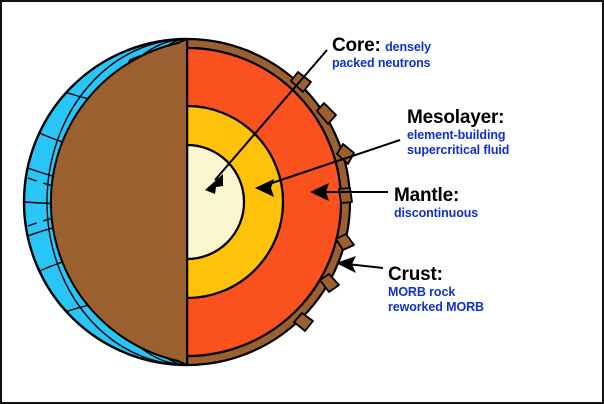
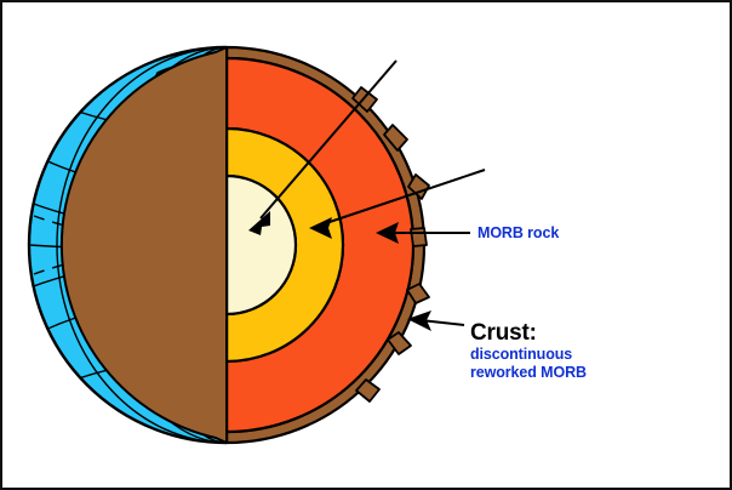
- Core: densely
- packed neutrons
- Mesolayer:
- element-building
- supercritical fluid
- Mantle:
- discontinuous
+ MORB rock
  Crust:
- MORB rock
+ discontinuous
  reworked MORB
